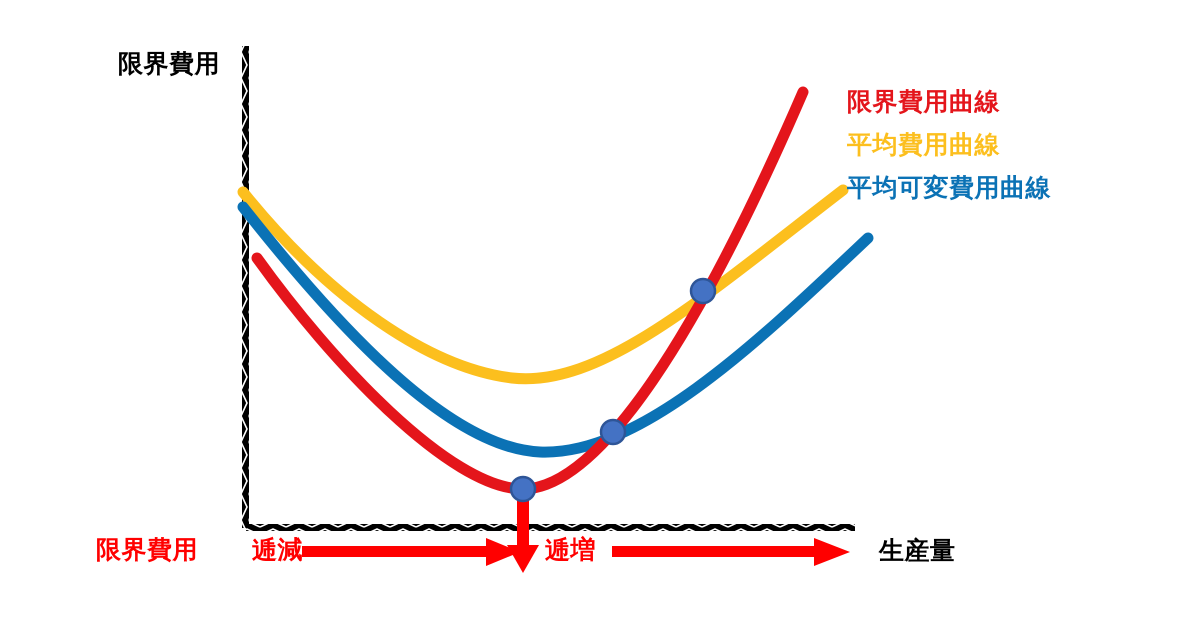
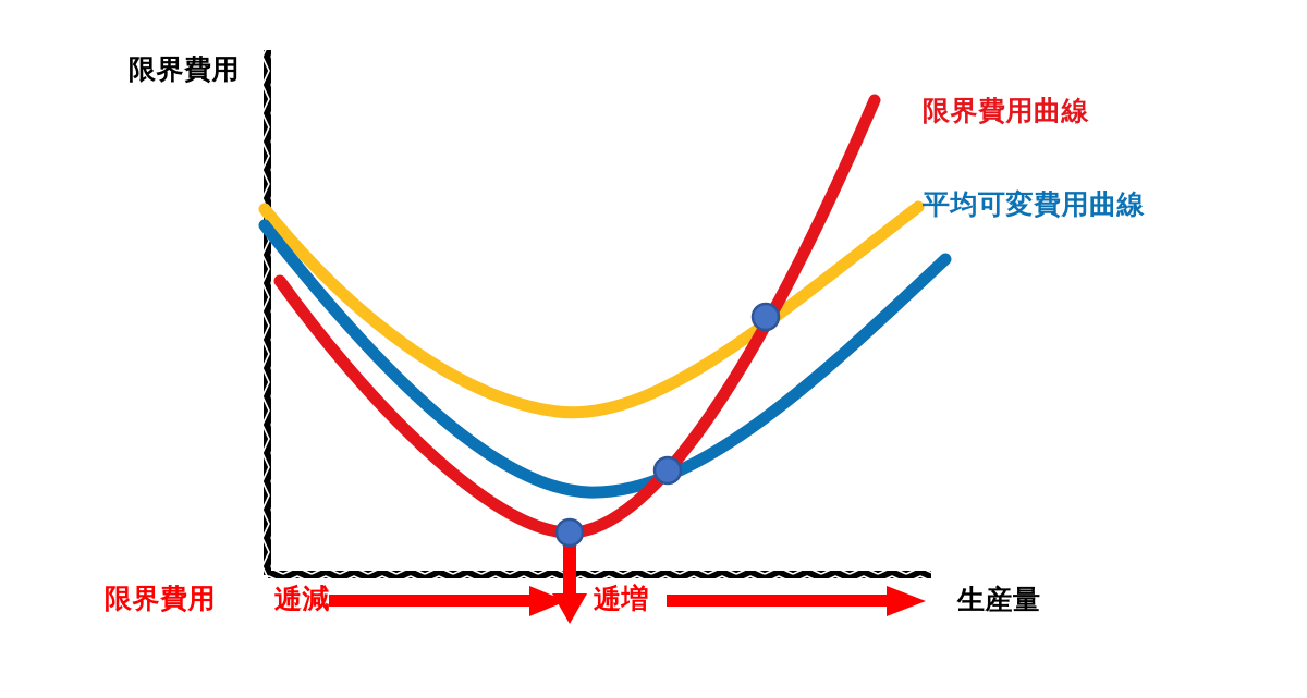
  限界費用
  生産量
  限界費用曲線
- 平均費用曲線
  平均可変費用曲線
  限界費用
  逓減
  逓増
